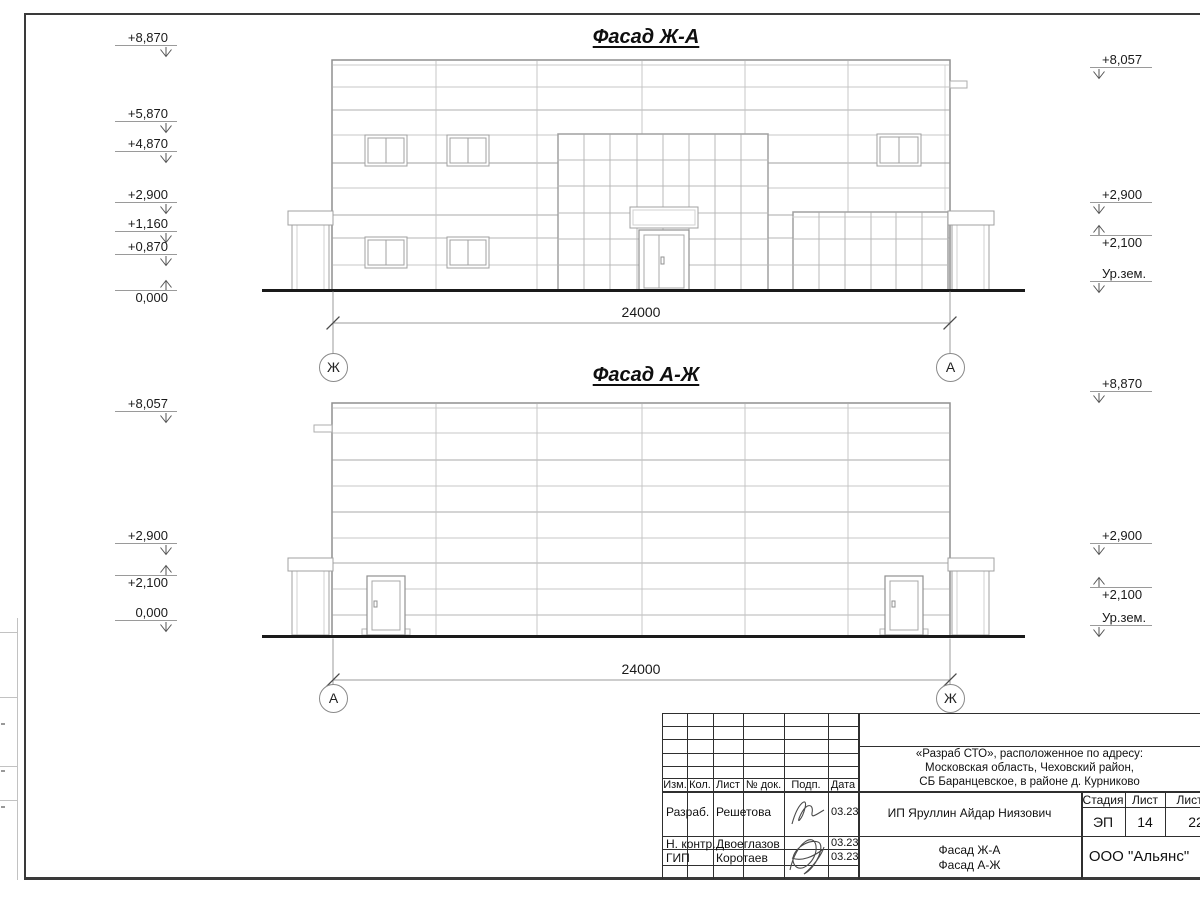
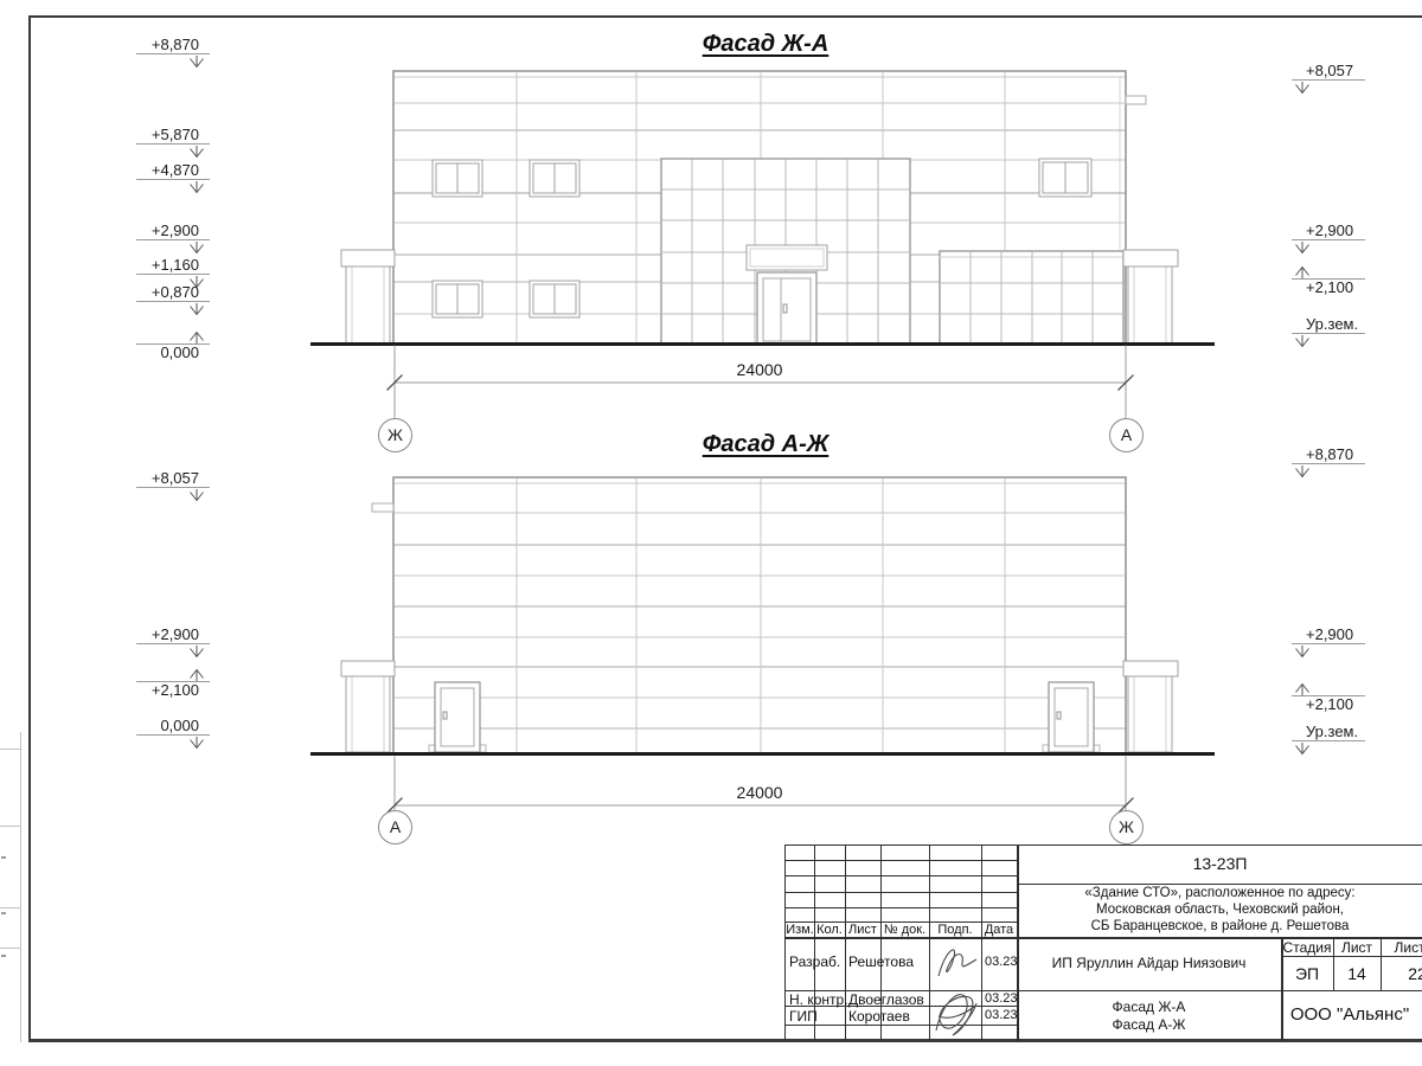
  Фасад Ж-А
  Фасад А-Ж
  24000
  24000
  Ж
  А
  А
  Ж
  +8,870
  +5,870
  +4,870
  +2,900
  +1,160
  +0,870
  0,000
  +8,057
  +2,900
  +2,100
  Ур.зем.
  +8,057
  +2,900
  +2,100
  0,000
  +8,870
  +2,900
  +2,100
  Ур.зем.
  Изм.
  Кол.
  Лист
  № док.
  Подп.
  Дата
  Разраб.
  Решетова
  03.23
  Н. контр.
  Двоеглазов
  03.23
  ГИП
  Коротаев
  03.23
+ 13-23П
- «Разраб СТО», расположенное по адресу:
+ «Здание СТО», расположенное по адресу:
  Московская область, Чеховский район,
- СБ Баранцевское, в районе д. Курниково
+ СБ Баранцевское, в районе д. Решетова
  ИП Яруллин Айдар Ниязович
  Стадия
  Лист
  ЭП
  14
  Фасад Ж-А
  Фасад А-Ж
  ООО "Альянс"
